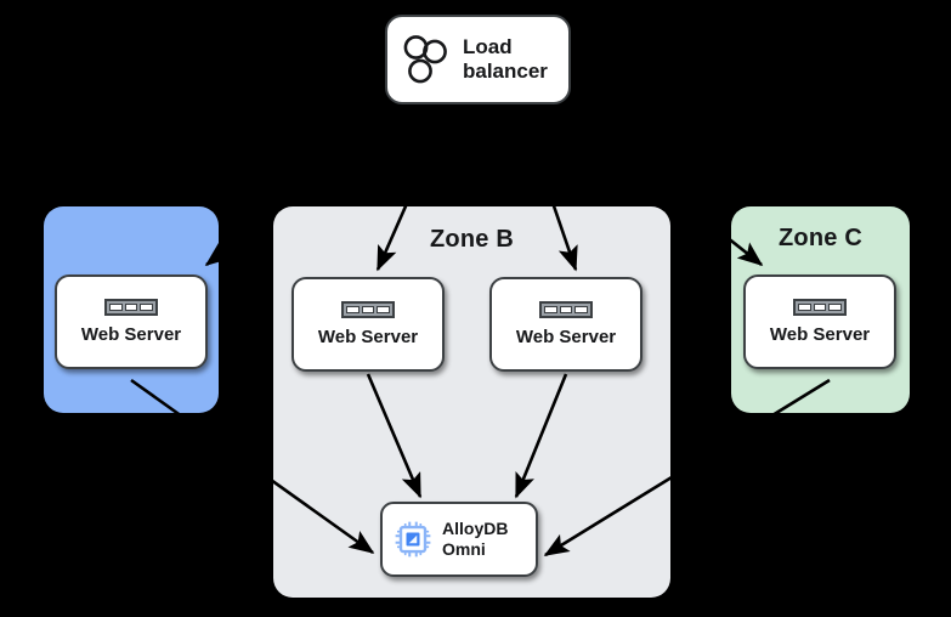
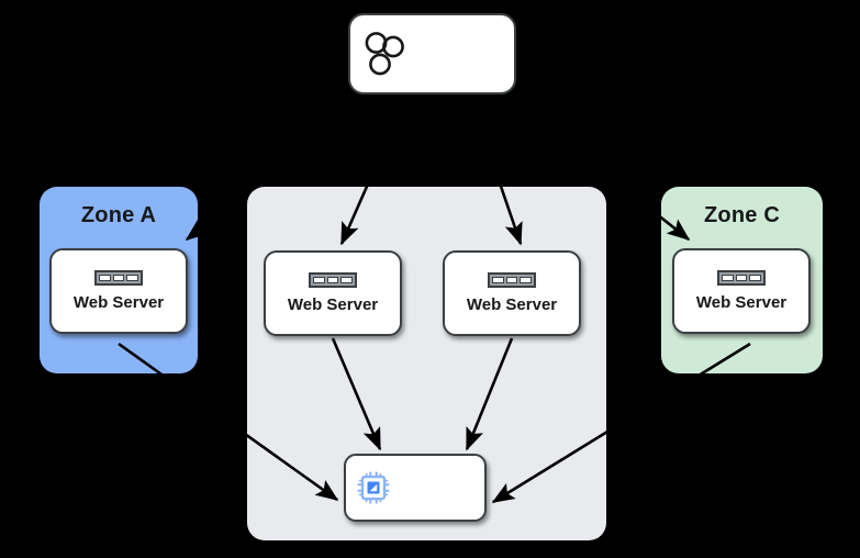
+ Zone A
  Web Server
- Zone B
  Web Server
  Web Server
  Zone C
  Web Server
- AlloyDB
- Omni
- Load
- balancer
